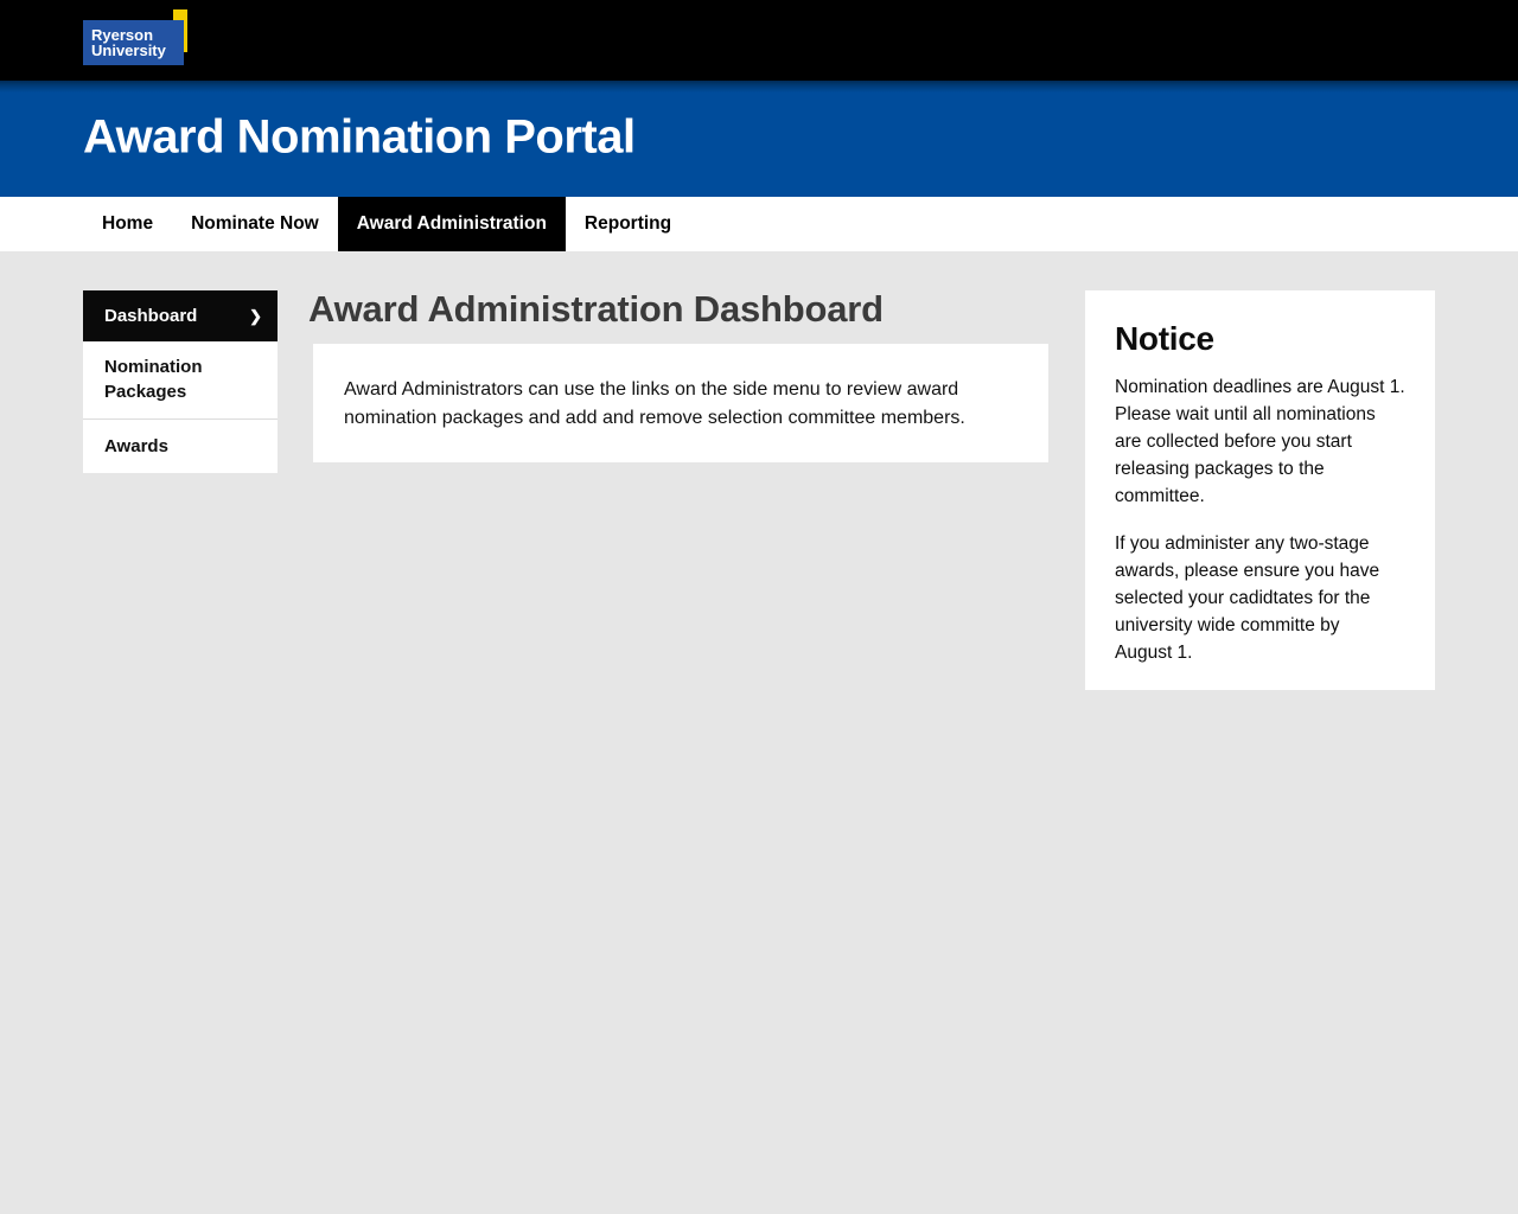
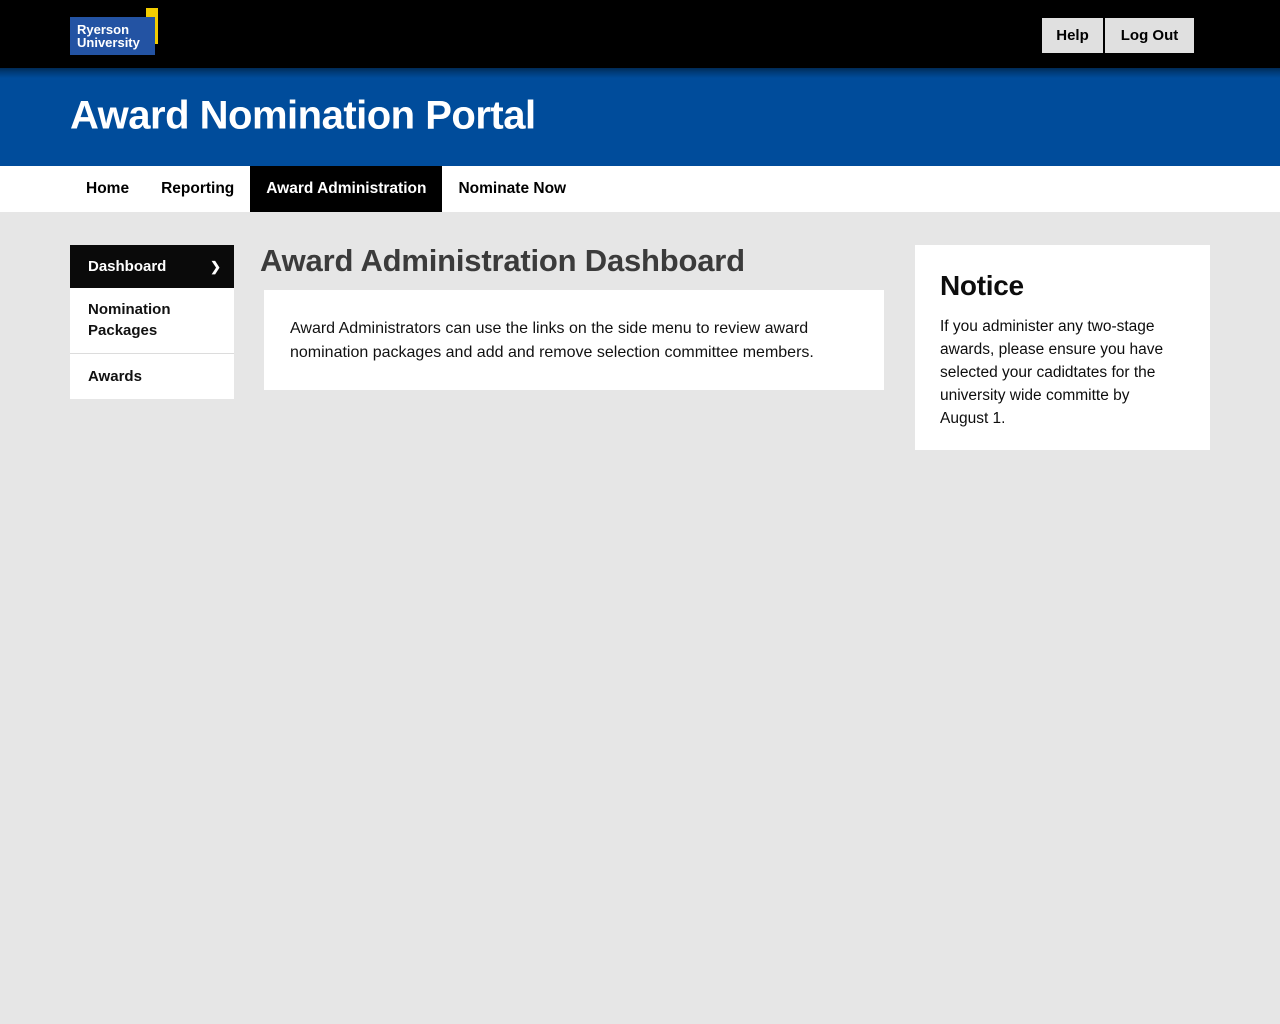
  Ryerson
  University
+ Help
+ Log Out
  Award Nomination Portal
  Home
- Nominate Now
+ Reporting
  Award Administration
- Reporting
+ Nominate Now
  Dashboard
  ❯
  Nomination
  Packages
  Awards
  Award Administration Dashboard
  Award Administrators can use the links on the side menu to review award
  nomination packages and add and remove selection committee members.
  Notice
- Nomination deadlines are August 1.
- Please wait until all nominations
- are collected before you start
- releasing packages to the
- committee.
  If you administer any two-stage
  awards, please ensure you have
  selected your cadidtates for the
  university wide committe by
  August 1.
